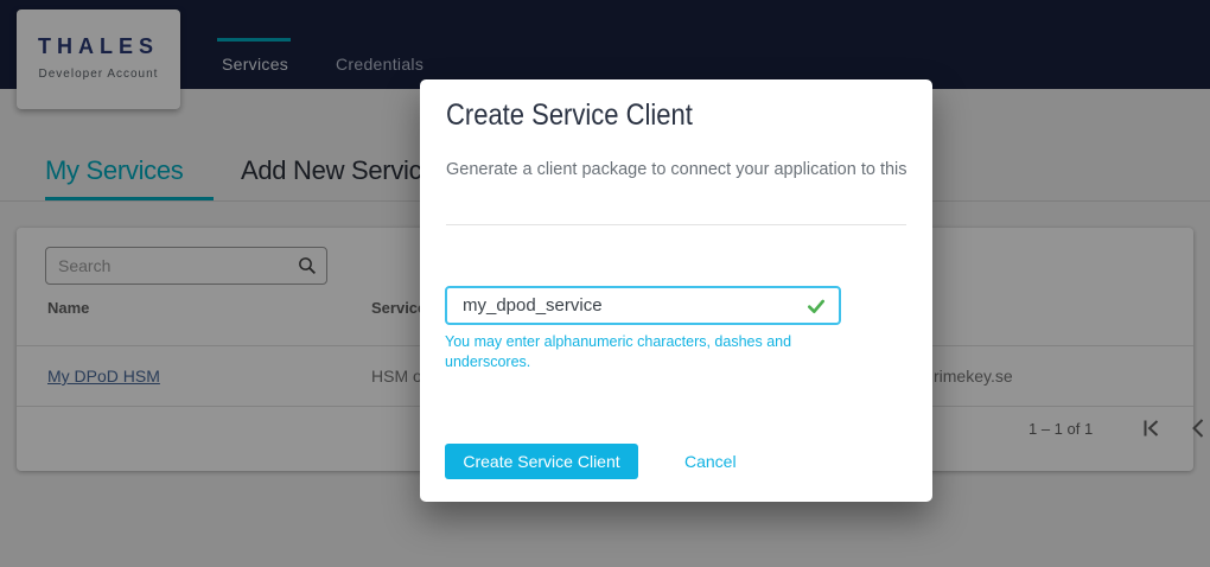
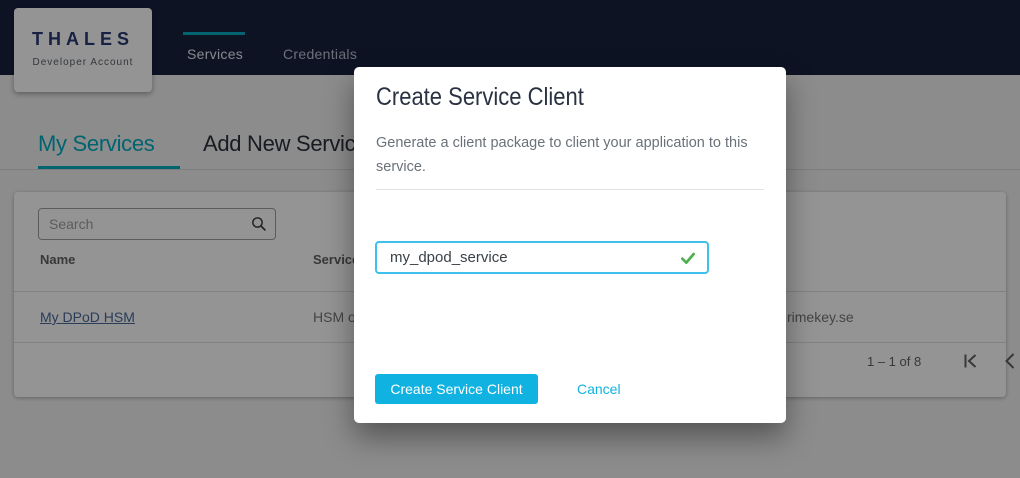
  Services
  Credentials
  THALES
  Developer Account
  My Services
  Add New Servic
  Search
  Name
  Servic
  My DPoD HSM
  HSM o
  rimekey.se
- 1 – 1 of 1
+ 1 – 1 of 8
  Create Service Client
- Generate a client package to connect your application to this
+ Generate a client package to client your application to this
+ service.
  my_dpod_service
- You may enter alphanumeric characters, dashes and
- underscores.
  Create Service Client
  Cancel
